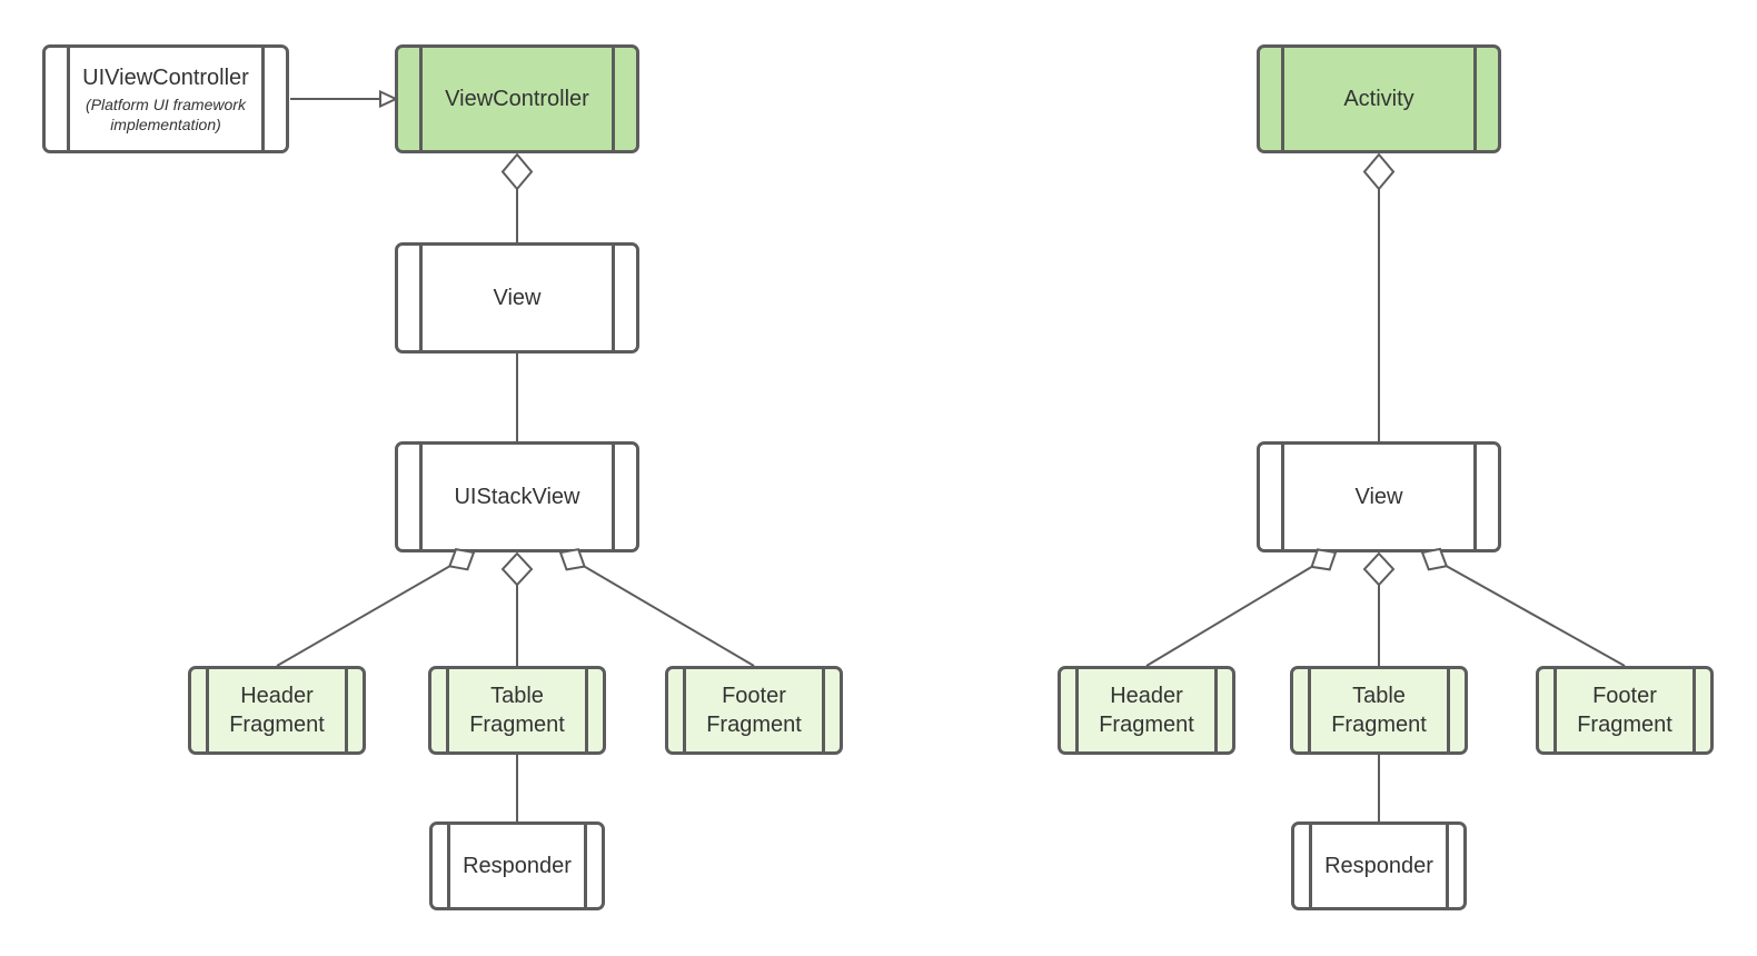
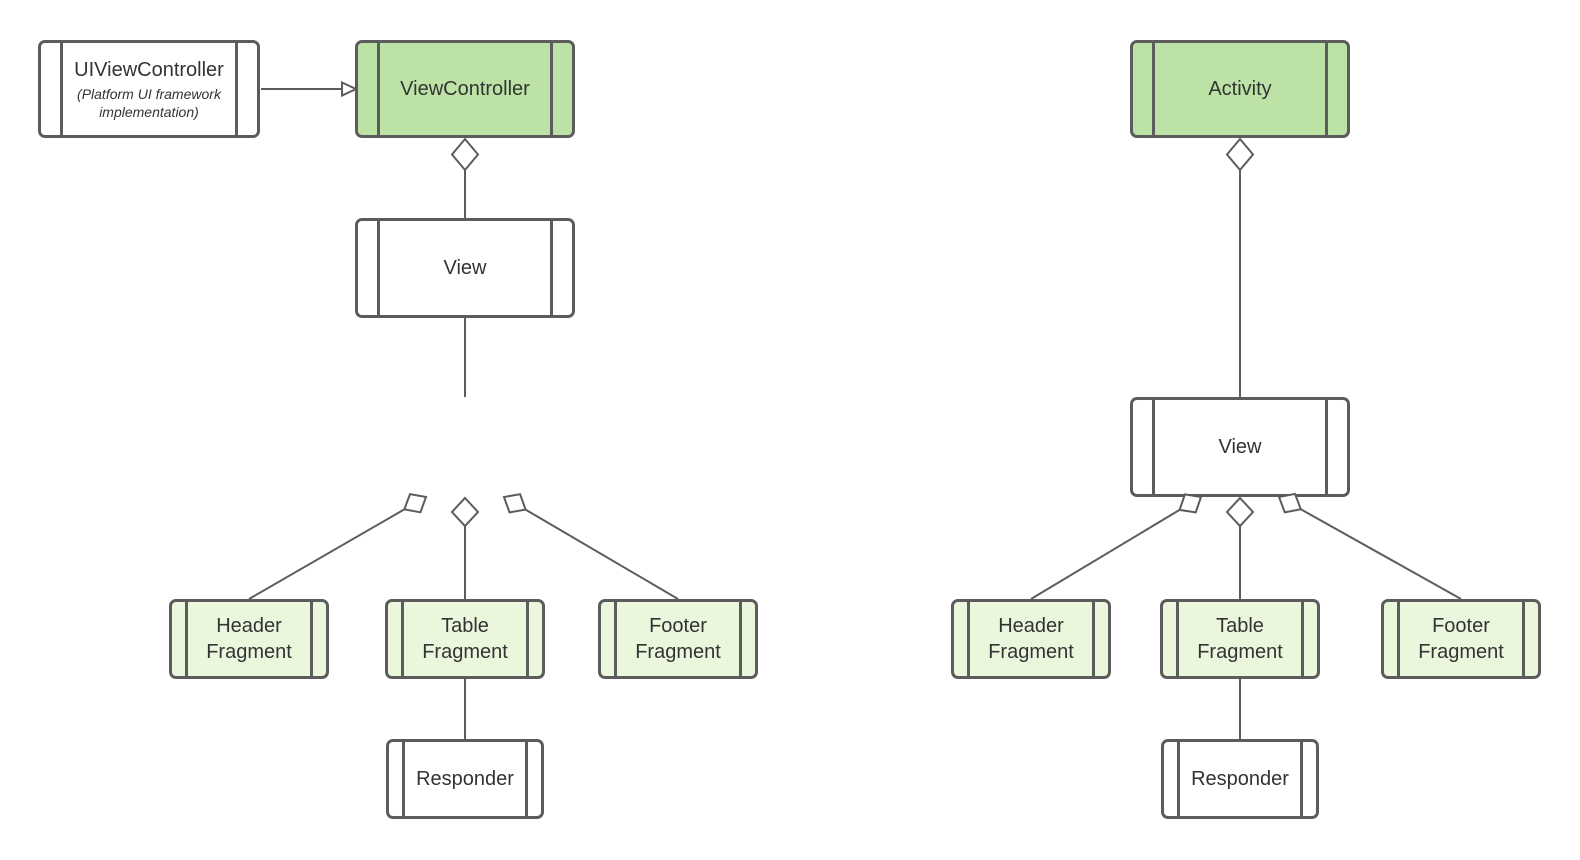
  UIViewController
  (Platform UI framework implementation)
  ViewController
  View
- UIStackView
  Header Fragment
  Table Fragment
  Footer Fragment
  Responder
  Activity
  View
  Header Fragment
  Table Fragment
  Footer Fragment
  Responder
